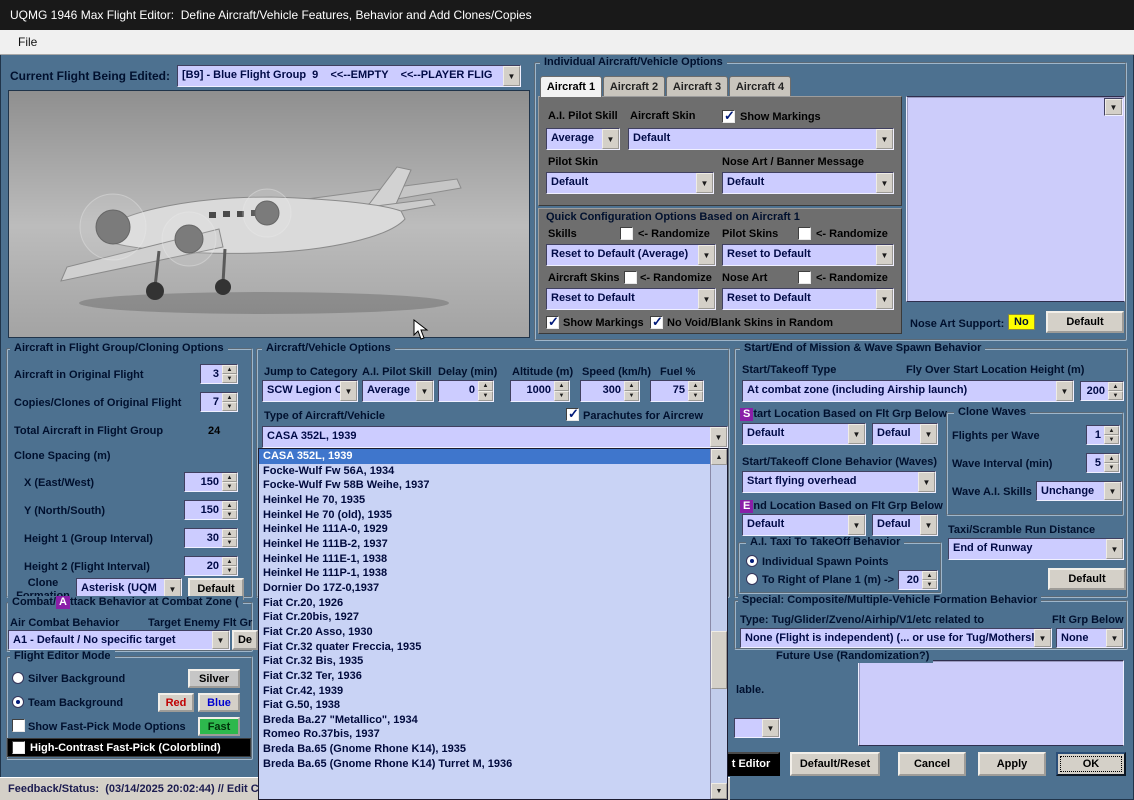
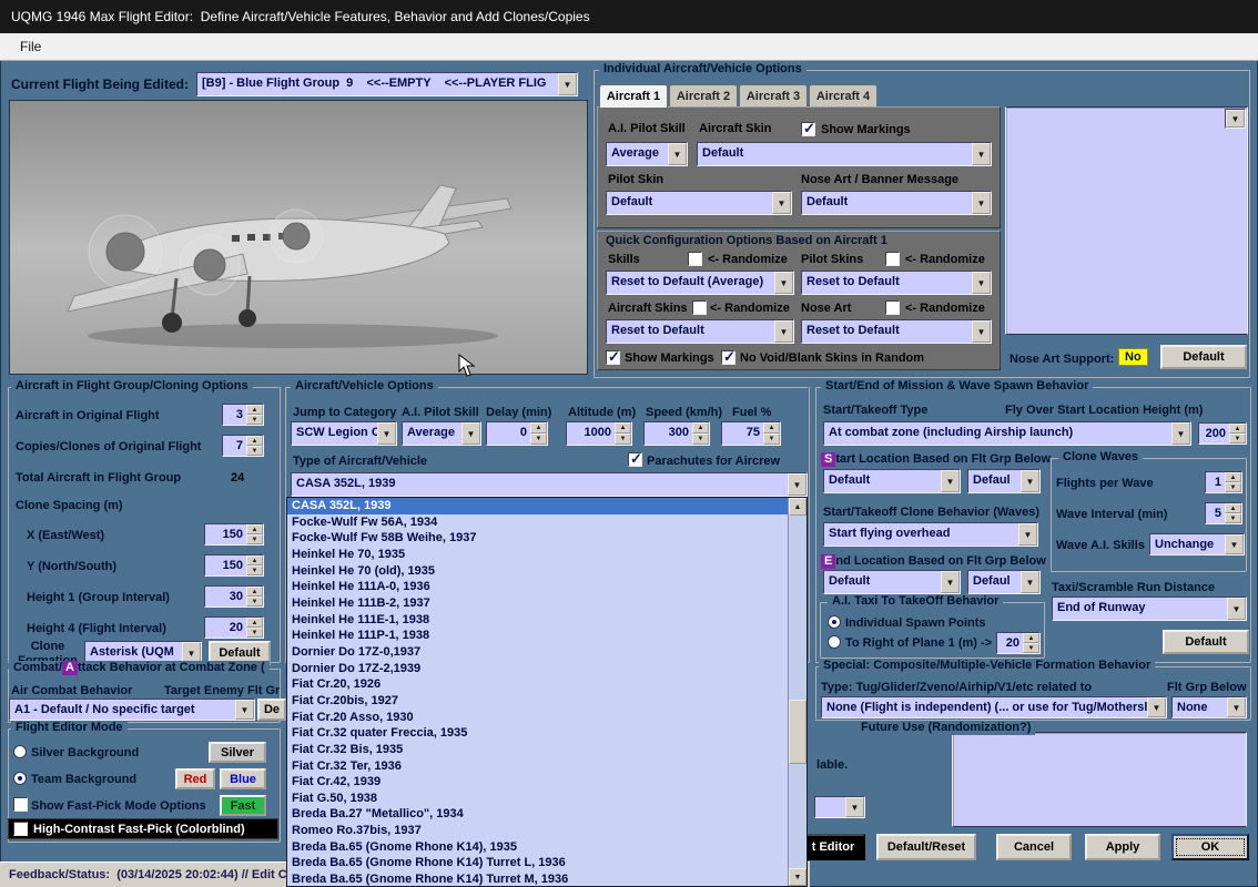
  UQMG 1946 Max Flight Editor: Define Aircraft/Vehicle Features, Behavior and Add Clones/Copies
  File
  Current Flight Being Edited:
  [B9] - Blue Flight Group 9 <<--EMPTY <<--PLAYER FLIG
  Individual Aircraft/Vehicle Options
  Aircraft 1
  Aircraft 2
  Aircraft 3
  Aircraft 4
  A.I. Pilot Skill
  Aircraft Skin
  Show Markings
  Average
  Default
  Pilot Skin
  Nose Art / Banner Message
  Default
  Default
  Quick Configuration Options Based on Aircraft 1
  Skills
  <- Randomize
  Pilot Skins
  <- Randomize
  Reset to Default (Average)
  Reset to Default
  Aircraft Skins
  <- Randomize
  Nose Art
  <- Randomize
  Reset to Default
  Reset to Default
  Show Markings
  No Void/Blank Skins in Random
  Nose Art Support:
  No
  Default
  Aircraft in Flight Group/Cloning Options
  Aircraft in Original Flight
  3
  Copies/Clones of Original Flight
  7
  Total Aircraft in Flight Group
  24
  Clone Spacing (m)
  X (East/West)
  150
  Y (North/South)
  150
  Height 1 (Group Interval)
  30
- Height 2 (Flight Interval)
+ Height 4 (Flight Interval)
  20
  Asterisk (UQM
  Default
  Aircraft/Vehicle Options
  Jump to Category
  A.I. Pilot Skill
  Delay (min)
  Altitude (m)
  Speed (km/h)
  Fuel %
  SCW Legion C
  Average
  0
  1000
  300
  75
  Type of Aircraft/Vehicle
  Parachutes for Aircrew
  CASA 352L, 1939
  CASA 352L, 1939
  Focke-Wulf Fw 56A, 1934
  Focke-Wulf Fw 58B Weihe, 1937
  Heinkel He 70, 1935
  Heinkel He 70 (old), 1935
- Heinkel He 111A-0, 1929
+ Heinkel He 111A-0, 1936
  Heinkel He 111B-2, 1937
  Heinkel He 111E-1, 1938
  Heinkel He 111P-1, 1938
  Dornier Do 17Z-0,1937
+ Dornier Do 17Z-2,1939
  Fiat Cr.20, 1926
  Fiat Cr.20bis, 1927
  Fiat Cr.20 Asso, 1930
  Fiat Cr.32 quater Freccia, 1935
  Fiat Cr.32 Bis, 1935
  Fiat Cr.32 Ter, 1936
  Fiat Cr.42, 1939
  Fiat G.50, 1938
  Breda Ba.27 "Metallico", 1934
  Romeo Ro.37bis, 1937
  Breda Ba.65 (Gnome Rhone K14), 1935
+ Breda Ba.65 (Gnome Rhone K14) Turret L, 1936
  Breda Ba.65 (Gnome Rhone K14) Turret M, 1936
  Start/End of Mission & Wave Spawn Behavior
  Start/Takeoff Type
  Fly Over Start Location Height (m)
  At combat zone (including Airship launch)
  200
  S tart Location Based on Flt Grp Below
  Default
  Defaul
  Start/Takeoff Clone Behavior (Waves)
  Start flying overhead
  E nd Location Based on Flt Grp Below
  Default
  Defaul
  A.I. Taxi To TakeOff Behavior
  Individual Spawn Points
  To Right of Plane 1 (m) ->
  20
  Clone Waves
  Flights per Wave
  1
  Wave Interval (min)
  5
  Wave A.I. Skills
  Unchange
  Taxi/Scramble Run Distance
  End of Runway
  Default
  Combat/ A ttack Behavior at Combat Zone (
  Air Combat Behavior
  Target Enemy Flt Gr
  A1 - Default / No specific target
  De
  Flight Editor Mode
  Silver Background
  Silver
  Team Background
  Red
  Blue
  Show Fast-Pick Mode Options
  Fast
  High-Contrast Fast-Pick (Colorblind)
  Special: Composite/Multiple-Vehicle Formation Behavior
  Type: Tug/Glider/Zveno/Airhip/V1/etc related to
  Flt Grp Below
  None (Flight is independent) (... or use for Tug/Mothersl
  None
  Future Use (Randomization?)
  lable.
  t Editor
  Default/Reset
  Cancel
  Apply
  OK
  Feedback/Status: (03/14/2025 20:02:44) // Edit C
